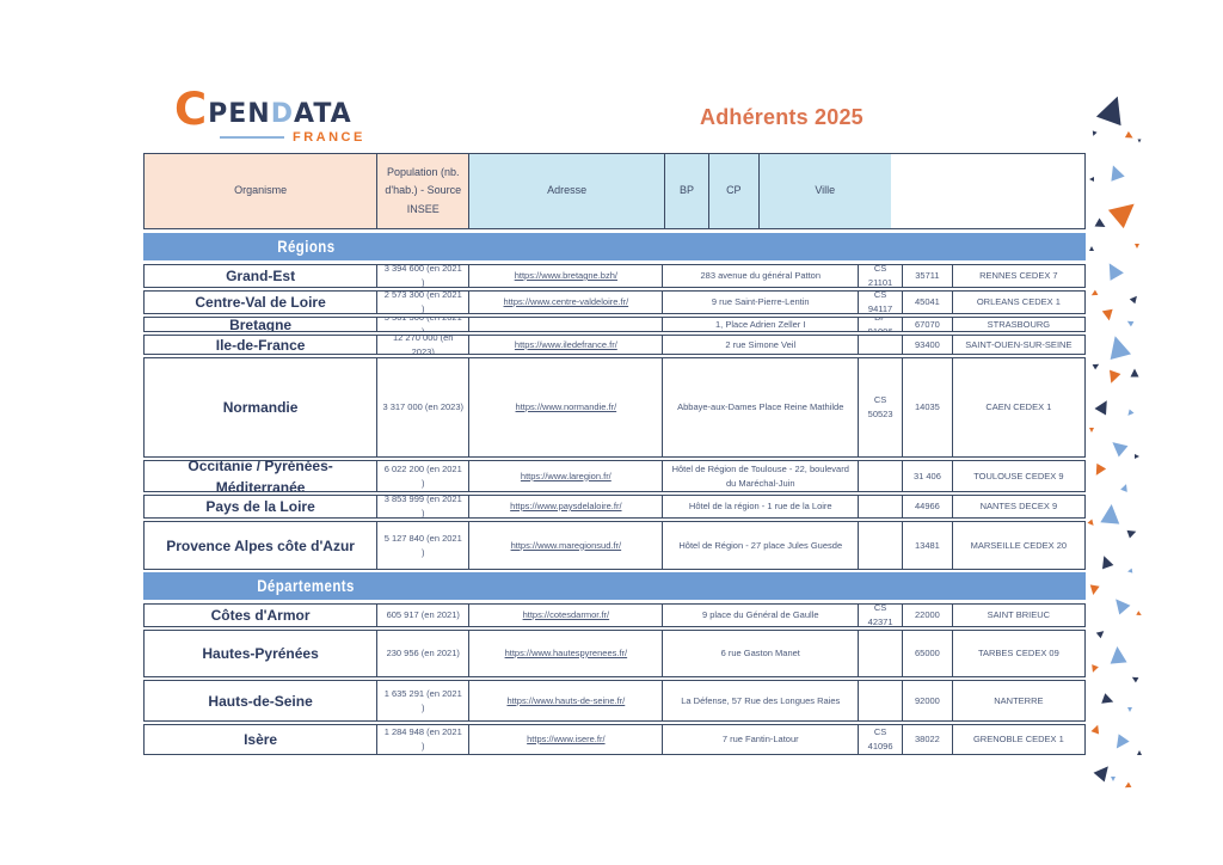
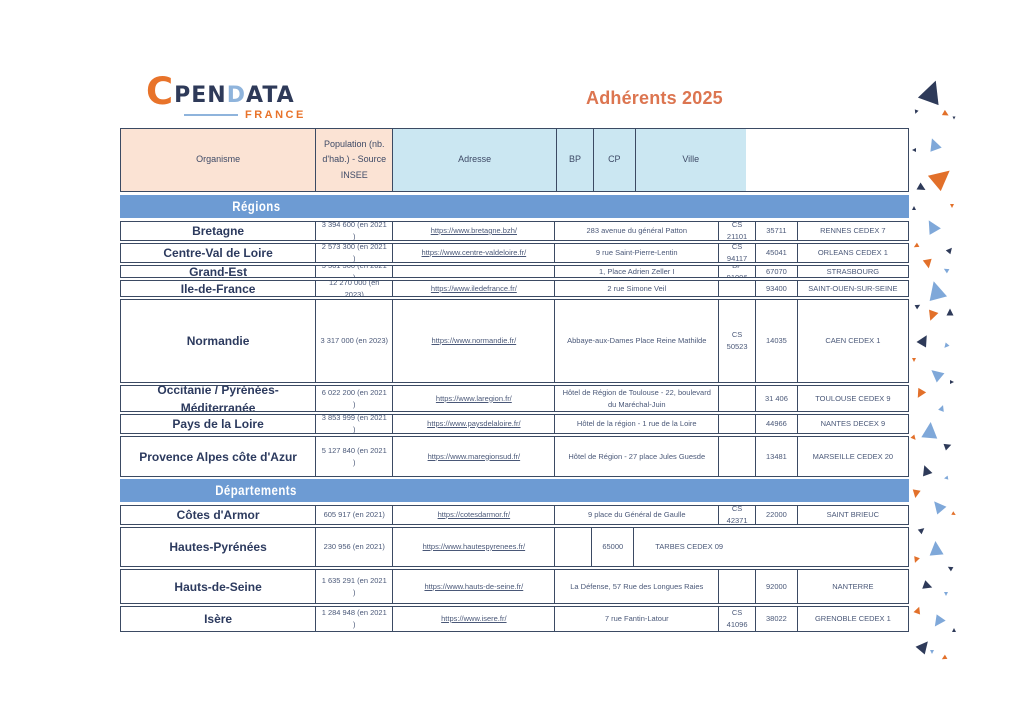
  C
  PENDATA
  FRANCE
  Adhérents 2025
  Organisme
  Population (nb. d'hab.) - Source INSEE
  Adresse
  BP
  CP
  Ville
  Régions
- Grand-Est
+ Bretagne
  3 394 600 (en 2021 )
  https://www.bretagne.bzh/
  283 avenue du général Patton
  CS 21101
  35711
  RENNES CEDEX 7
  Centre-Val de Loire
  2 573 300 (en 2021 )
  https://www.centre-valdeloire.fr/
  9 rue Saint-Pierre-Lentin
  CS 94117
  45041
  ORLEANS CEDEX 1
- Bretagne
+ Grand-Est
  1, Place Adrien Zeller I
  67070
  STRASBOURG
  Ile-de-France
  12 270 000 (en 2023)
  https://www.iledefrance.fr/
  2 rue Simone Veil
  93400
  SAINT-OUEN-SUR-SEINE
  Normandie
  3 317 000 (en 2023)
  https://www.normandie.fr/
  Abbaye-aux-Dames Place Reine Mathilde
  CS 50523
  14035
  CAEN CEDEX 1
  Occitanie / Pyrénées-Méditerranée
  6 022 200 (en 2021 )
  https://www.laregion.fr/
  Hôtel de Région de Toulouse - 22, boulevard du Maréchal-Juin
  31 406
  TOULOUSE CEDEX 9
  Pays de la Loire
  3 853 999 (en 2021 )
  https://www.paysdelaloire.fr/
  Hôtel de la région - 1 rue de la Loire
  44966
  NANTES DECEX 9
  Provence Alpes côte d'Azur
  5 127 840 (en 2021 )
  https://www.maregionsud.fr/
  Hôtel de Région - 27 place Jules Guesde
  13481
  MARSEILLE CEDEX 20
  Départements
  Côtes d'Armor
  605 917 (en 2021)
  https://cotesdarmor.fr/
  9 place du Général de Gaulle
  CS 42371
  22000
  SAINT BRIEUC
  Hautes-Pyrénées
  230 956 (en 2021)
  https://www.hautespyrenees.fr/
- 6 rue Gaston Manet
  65000
  TARBES CEDEX 09
  Hauts-de-Seine
  1 635 291 (en 2021 )
  https://www.hauts-de-seine.fr/
  La Défense, 57 Rue des Longues Raies
  92000
  NANTERRE
  Isère
  1 284 948 (en 2021 )
  https://www.isere.fr/
  7 rue Fantin-Latour
  CS 41096
  38022
  GRENOBLE CEDEX 1
